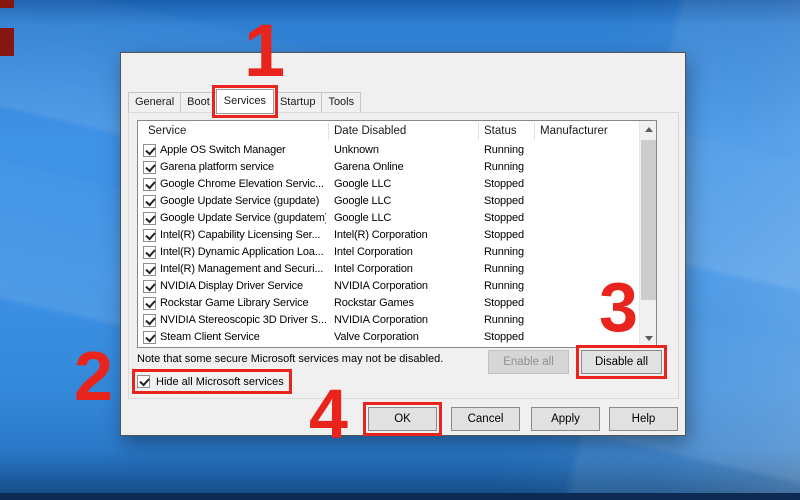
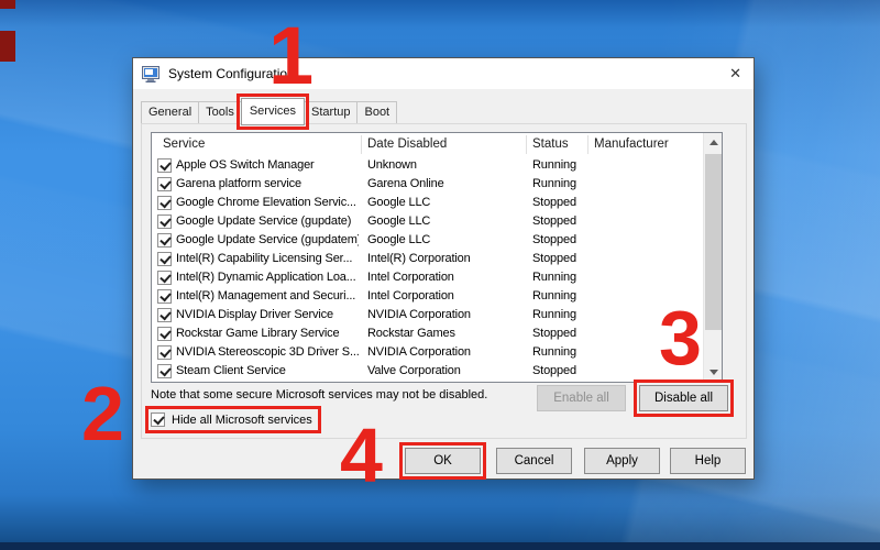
+ System Configuration
+ ✕
  General
- Boot
+ Tools
  Services
  Startup
- Tools
+ Boot
  Service
  Date Disabled
  Status
  Manufacturer
  Apple OS Switch Manager
  Unknown
  Running
  Garena platform service
  Garena Online
  Running
  Google Chrome Elevation Servic...
  Google LLC
  Stopped
  Google Update Service (gupdate)
  Google LLC
  Stopped
  Google Update Service (gupdatem
  Google LLC
  Stopped
  Intel(R) Capability Licensing Ser...
  Intel(R) Corporation
  Stopped
  Intel(R) Dynamic Application Loa...
  Intel Corporation
  Running
  Intel(R) Management and Securi...
  Intel Corporation
  Running
  NVIDIA Display Driver Service
  NVIDIA Corporation
  Running
  Rockstar Game Library Service
  Rockstar Games
  Stopped
  NVIDIA Stereoscopic 3D Driver S...
  NVIDIA Corporation
  Running
  Steam Client Service
  Valve Corporation
  Stopped
  Note that some secure Microsoft services may not be disabled.
  Enable all
  Disable all
  Hide all Microsoft services
  OK
  Cancel
  Apply
  Help
  1
  2
  3
  4
